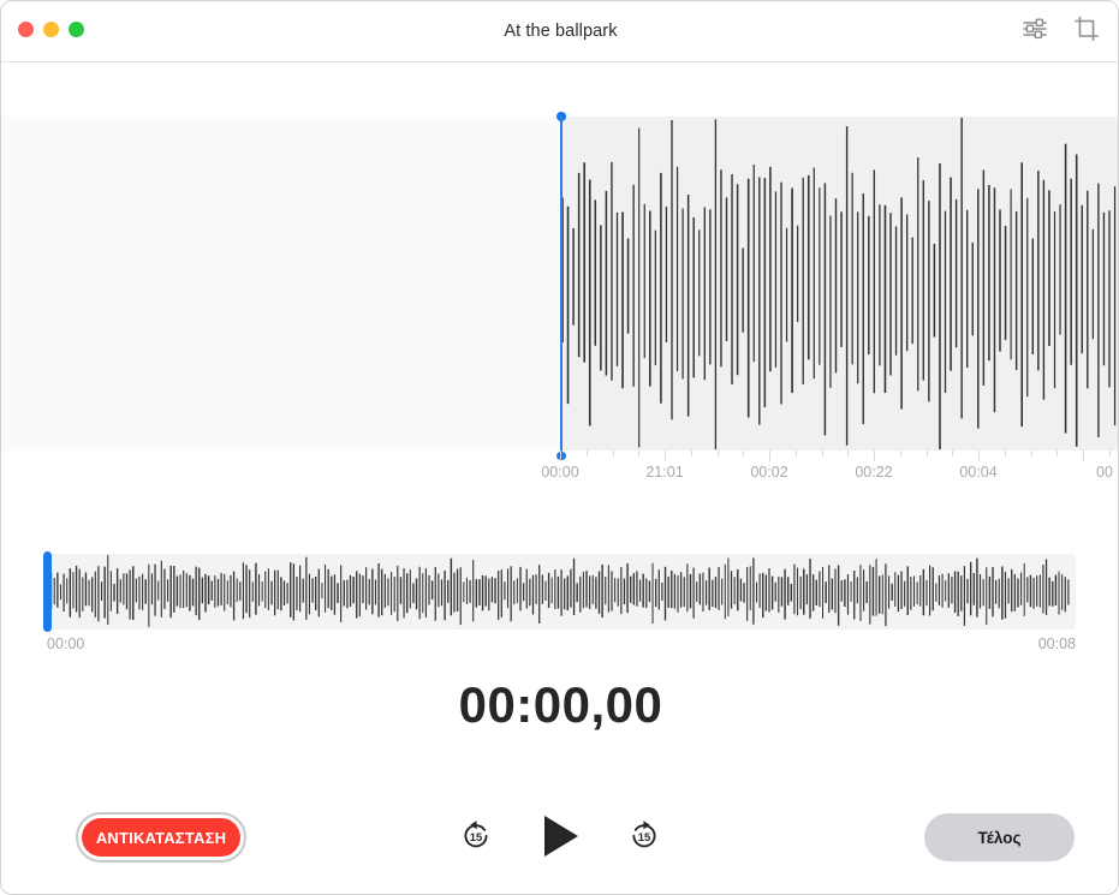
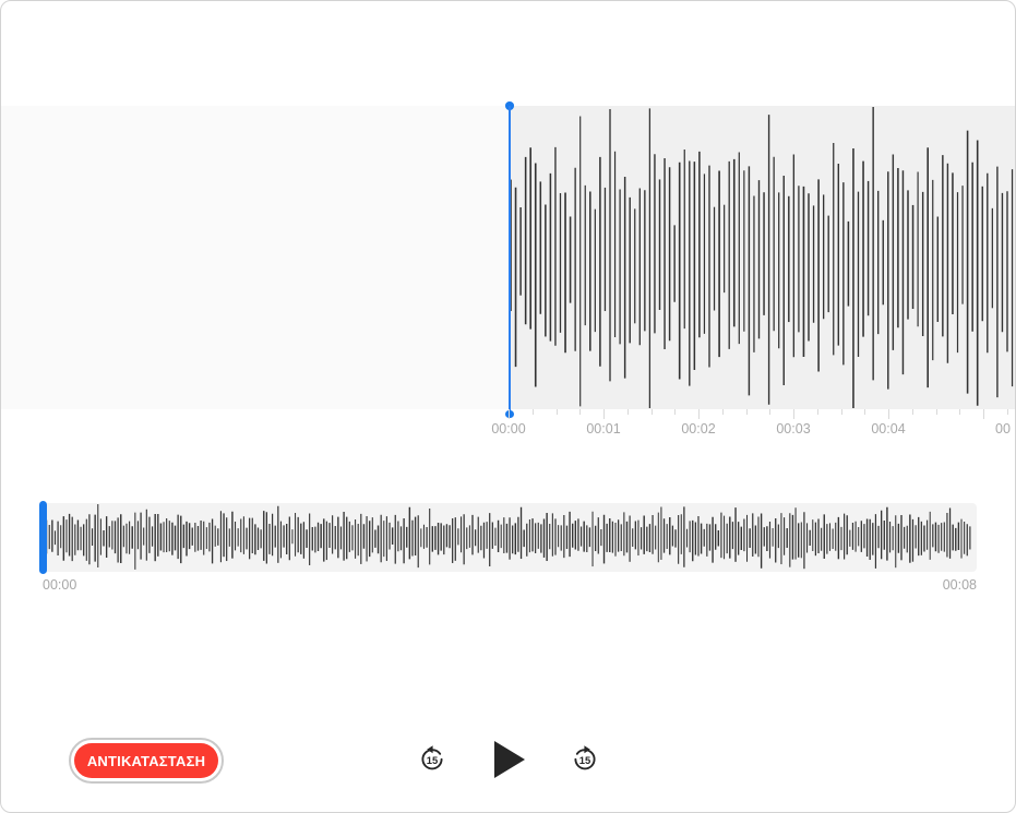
- At the ballpark
  00:00
- 21:01
+ 00:01
  00:02
- 00:22
+ 00:03
  00:04
  00
  00:00
  00:08
- 00:00,00
  ΑΝΤΙΚΑΤΑΣΤΑΣΗ
  15
  15
- Τέλος
